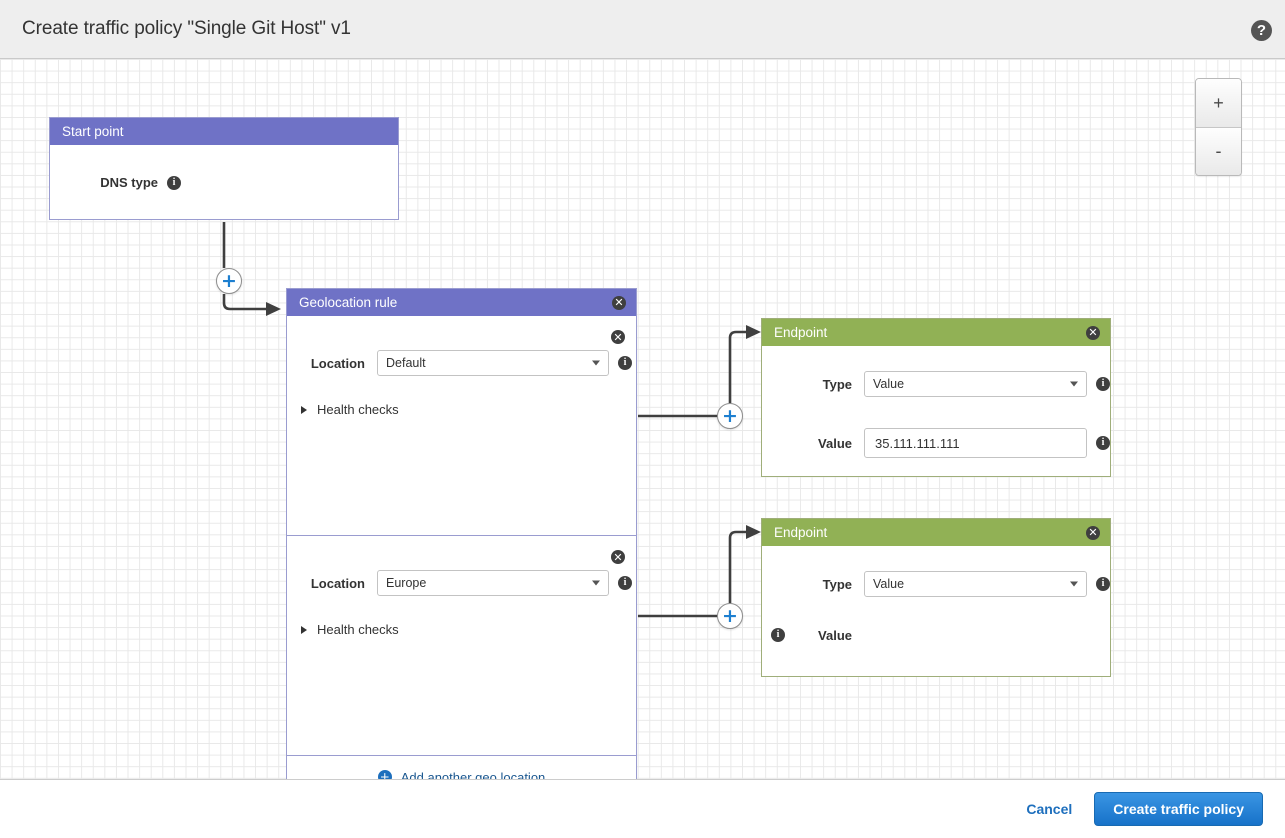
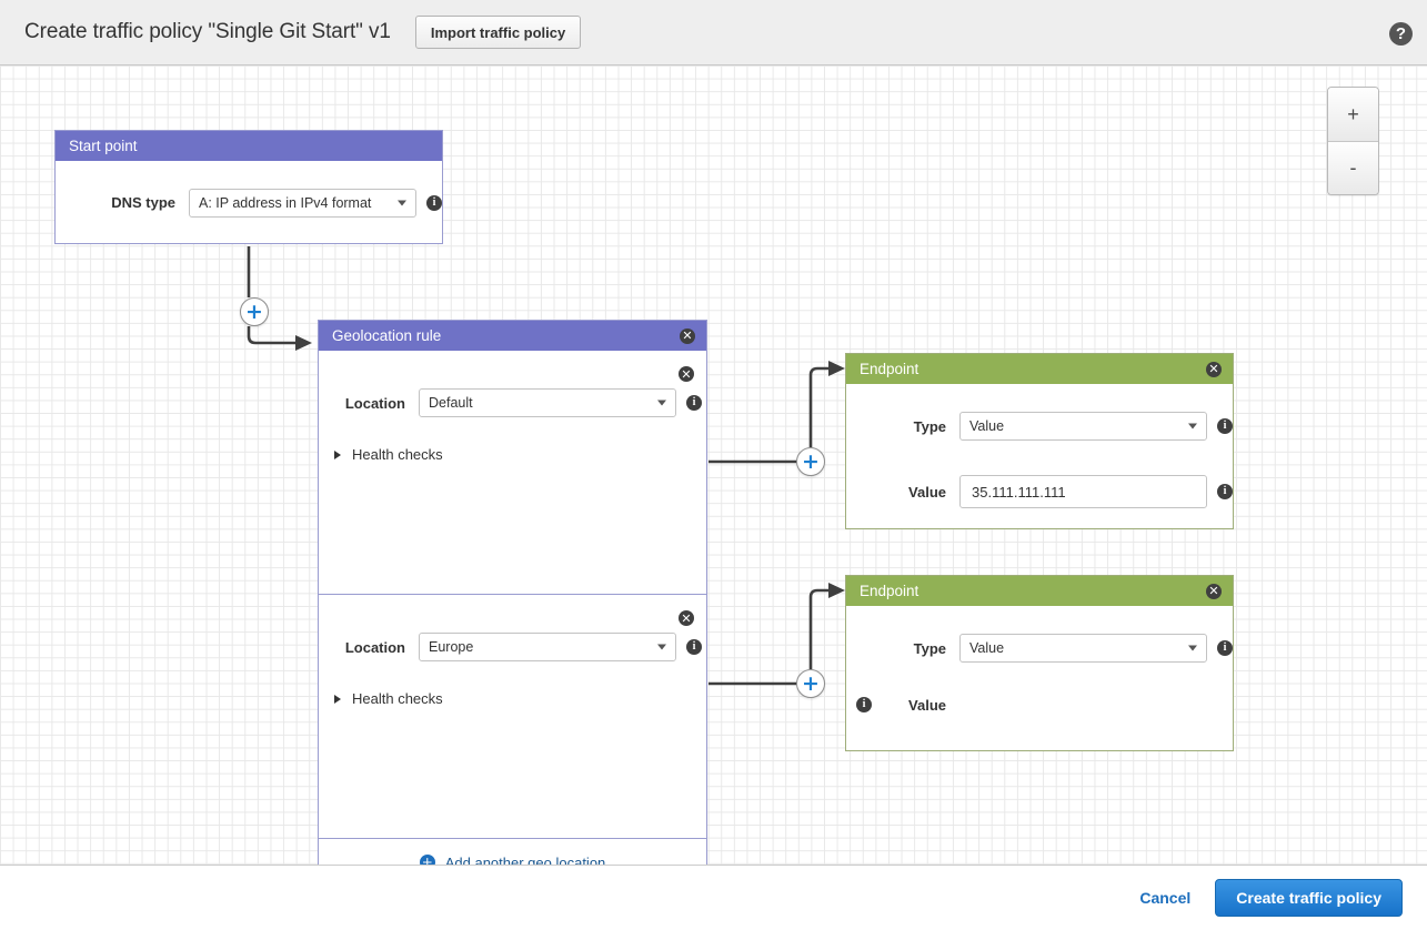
- Create traffic policy "Single Git Host" v1
+ Create traffic policy "Single Git Start" v1
+ Import traffic policy
  ?
  +
  -
  Start point
  DNS type
+ A: IP address in IPv4 format
  i
  Geolocation rule
  ✕
  ✕
  Location
  Default
  i
  Health checks
  ✕
  Location
  Europe
  i
  Health checks
  +
  Add another geo location
  Endpoint
  ✕
  Type
  Value
  i
  Value
  35.111.111.111
  i
  Endpoint
  ✕
  Type
  Value
  i
  i
  Value
  +
  +
  +
  Cancel
  Create traffic policy
